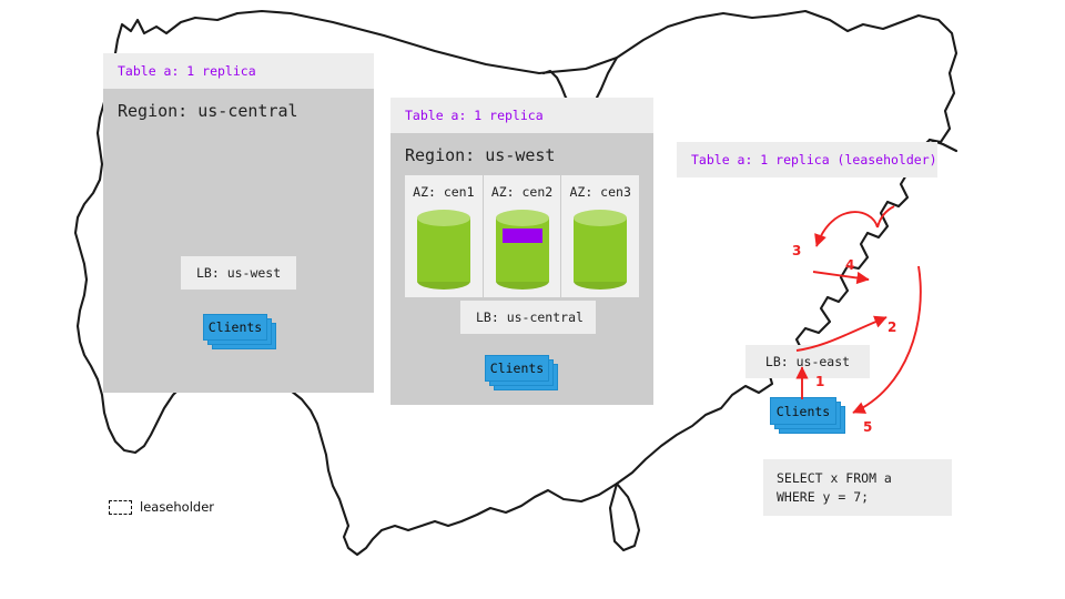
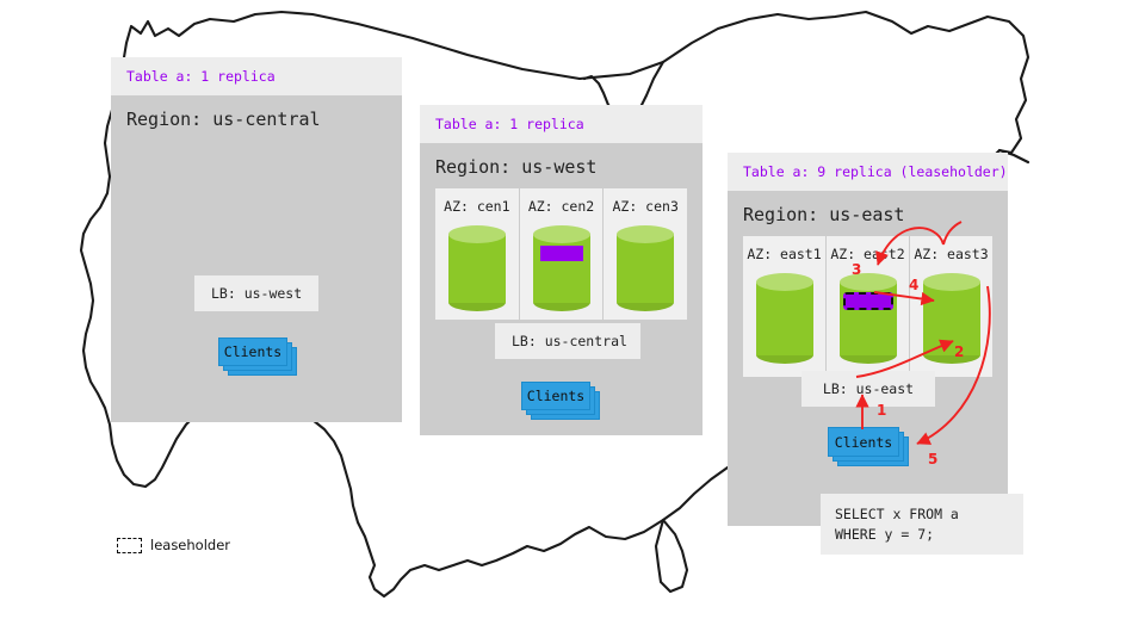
  Table a: 1 replica
  Region: us-central
  LB: us-west
  Clients
  Table a: 1 replica
  Region: us-west
  AZ: cen1
  AZ: cen2
  AZ: cen3
  LB: us-central
  Clients
- Table a: 1 replica (leaseholder)
+ Table a: 9 replica (leaseholder)
+ Region: us-east
+ AZ: east1
+ AZ: east2
+ AZ: east3
  LB: us-east
  Clients
  SELECT x FROM a
  WHERE y = 7;
  leaseholder
  1
  2
  3
  4
  5
